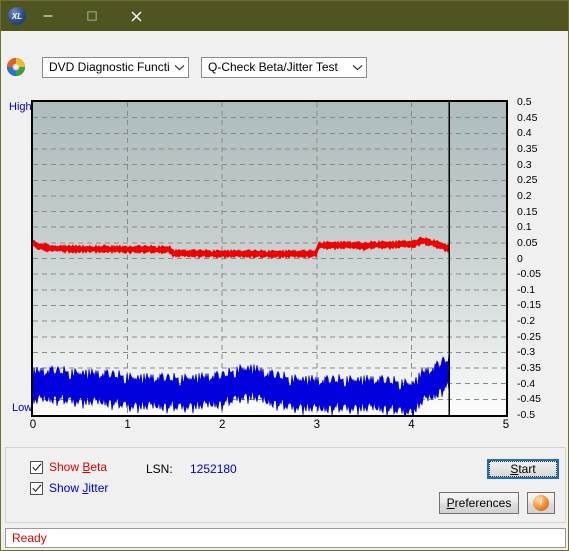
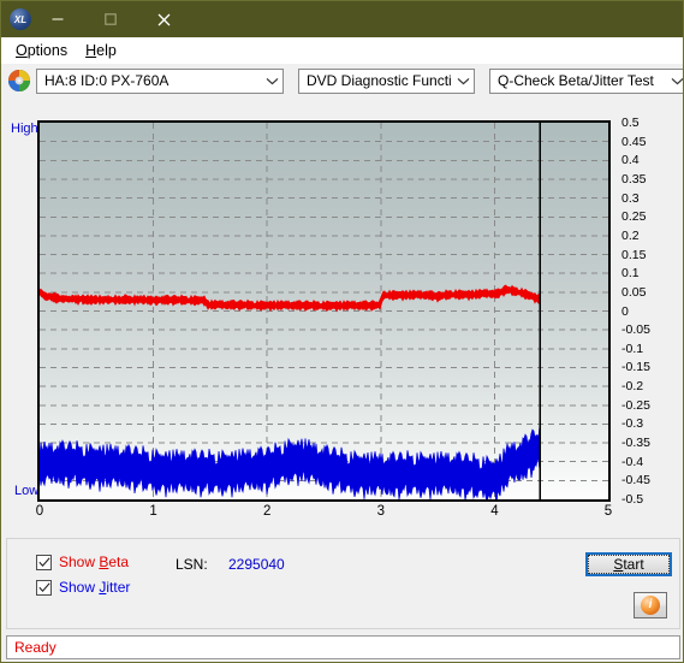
  XL
+ Options
+ Help
+ HA:8 ID:0 PX-760A
  DVD Diagnostic Functi
  Q-Check Beta/Jitter Test
  High
  Low
  0.5
  0.45
  0.4
  0.35
  0.3
  0.25
  0.2
  0.15
  0.1
  0.05
  0
  -0.05
  -0.1
  -0.15
  -0.2
  -0.25
  -0.3
  -0.35
  -0.4
  -0.45
  -0.5
  0
  1
  2
  3
  4
  5
  Show Beta
  Show Jitter
  LSN:
- 1252180
+ 2295040
  Start
- Preferences
  i
  Ready
